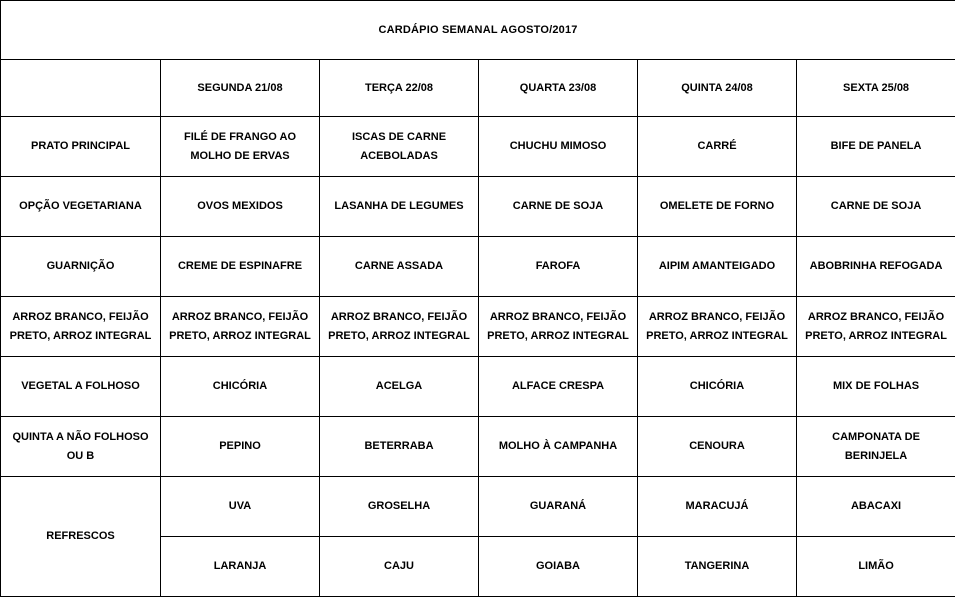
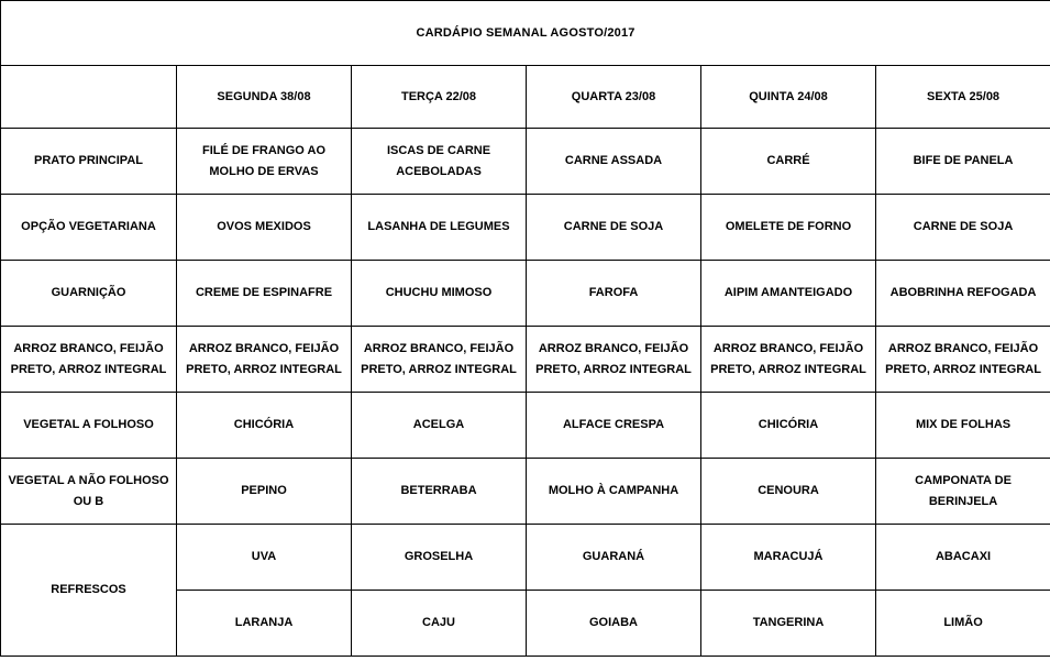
  CARDÁPIO SEMANAL AGOSTO/2017
- 	SEGUNDA 21/08	TERÇA 22/08	QUARTA 23/08	QUINTA 24/08	SEXTA 25/08
+ 	SEGUNDA 38/08	TERÇA 22/08	QUARTA 23/08	QUINTA 24/08	SEXTA 25/08
- PRATO PRINCIPAL	FILÉ DE FRANGO AO MOLHO DE ERVAS	ISCAS DE CARNE ACEBOLADAS	CHUCHU MIMOSO	CARRÉ	BIFE DE PANELA
+ PRATO PRINCIPAL	FILÉ DE FRANGO AO MOLHO DE ERVAS	ISCAS DE CARNE ACEBOLADAS	CARNE ASSADA	CARRÉ	BIFE DE PANELA
  OPÇÃO VEGETARIANA	OVOS MEXIDOS	LASANHA DE LEGUMES	CARNE DE SOJA	OMELETE DE FORNO	CARNE DE SOJA
- GUARNIÇÃO	CREME DE ESPINAFRE	CARNE ASSADA	FAROFA	AIPIM AMANTEIGADO	ABOBRINHA REFOGADA
+ GUARNIÇÃO	CREME DE ESPINAFRE	CHUCHU MIMOSO	FAROFA	AIPIM AMANTEIGADO	ABOBRINHA REFOGADA
  ARROZ BRANCO, FEIJÃO PRETO, ARROZ INTEGRAL	ARROZ BRANCO, FEIJÃO PRETO, ARROZ INTEGRAL	ARROZ BRANCO, FEIJÃO PRETO, ARROZ INTEGRAL	ARROZ BRANCO, FEIJÃO PRETO, ARROZ INTEGRAL	ARROZ BRANCO, FEIJÃO PRETO, ARROZ INTEGRAL	ARROZ BRANCO, FEIJÃO PRETO, ARROZ INTEGRAL
  VEGETAL A FOLHOSO	CHICÓRIA	ACELGA	ALFACE CRESPA	CHICÓRIA	MIX DE FOLHAS
- QUINTA A NÃO FOLHOSO OU B	PEPINO	BETERRABA	MOLHO À CAMPANHA	CENOURA	CAMPONATA DE BERINJELA
+ VEGETAL A NÃO FOLHOSO OU B	PEPINO	BETERRABA	MOLHO À CAMPANHA	CENOURA	CAMPONATA DE BERINJELA
  REFRESCOS	UVA	GROSELHA	GUARANÁ	MARACUJÁ	ABACAXI
  LARANJA	CAJU	GOIABA	TANGERINA	LIMÃO
